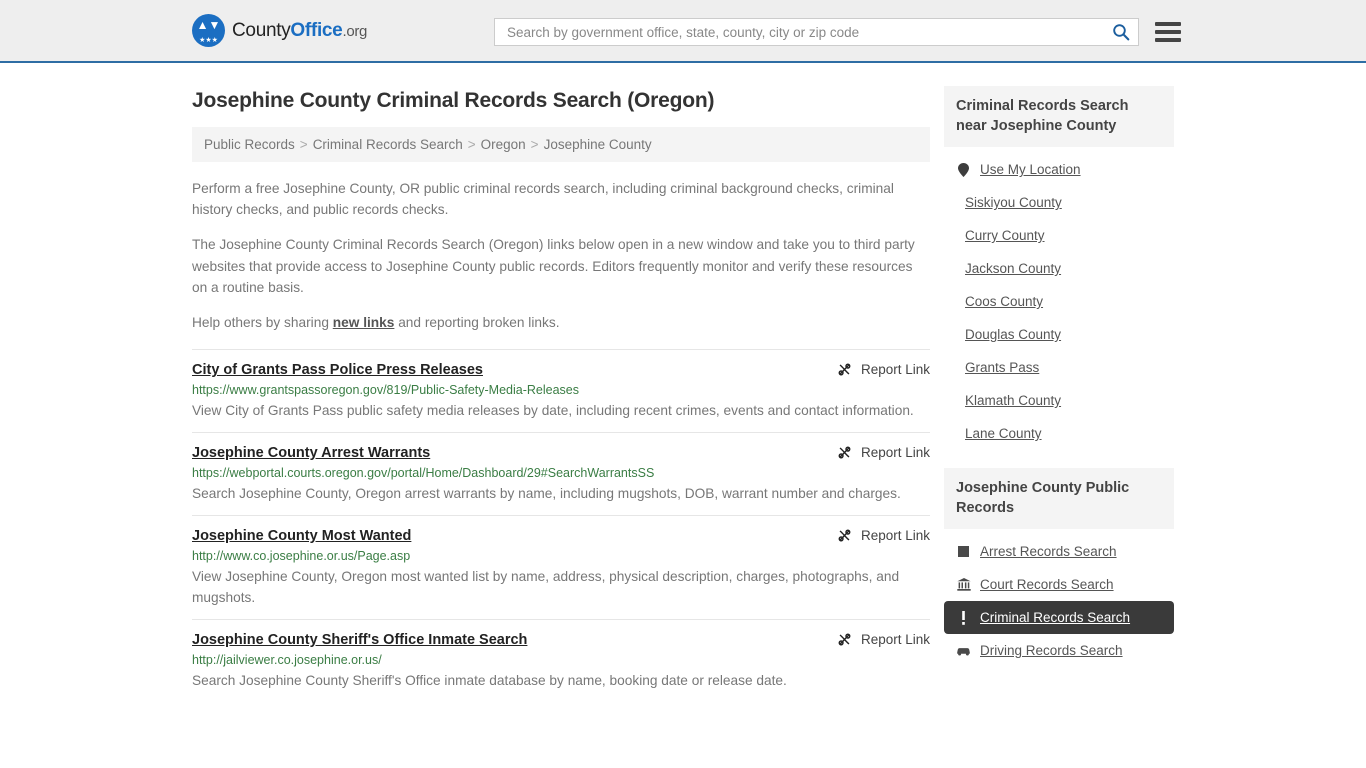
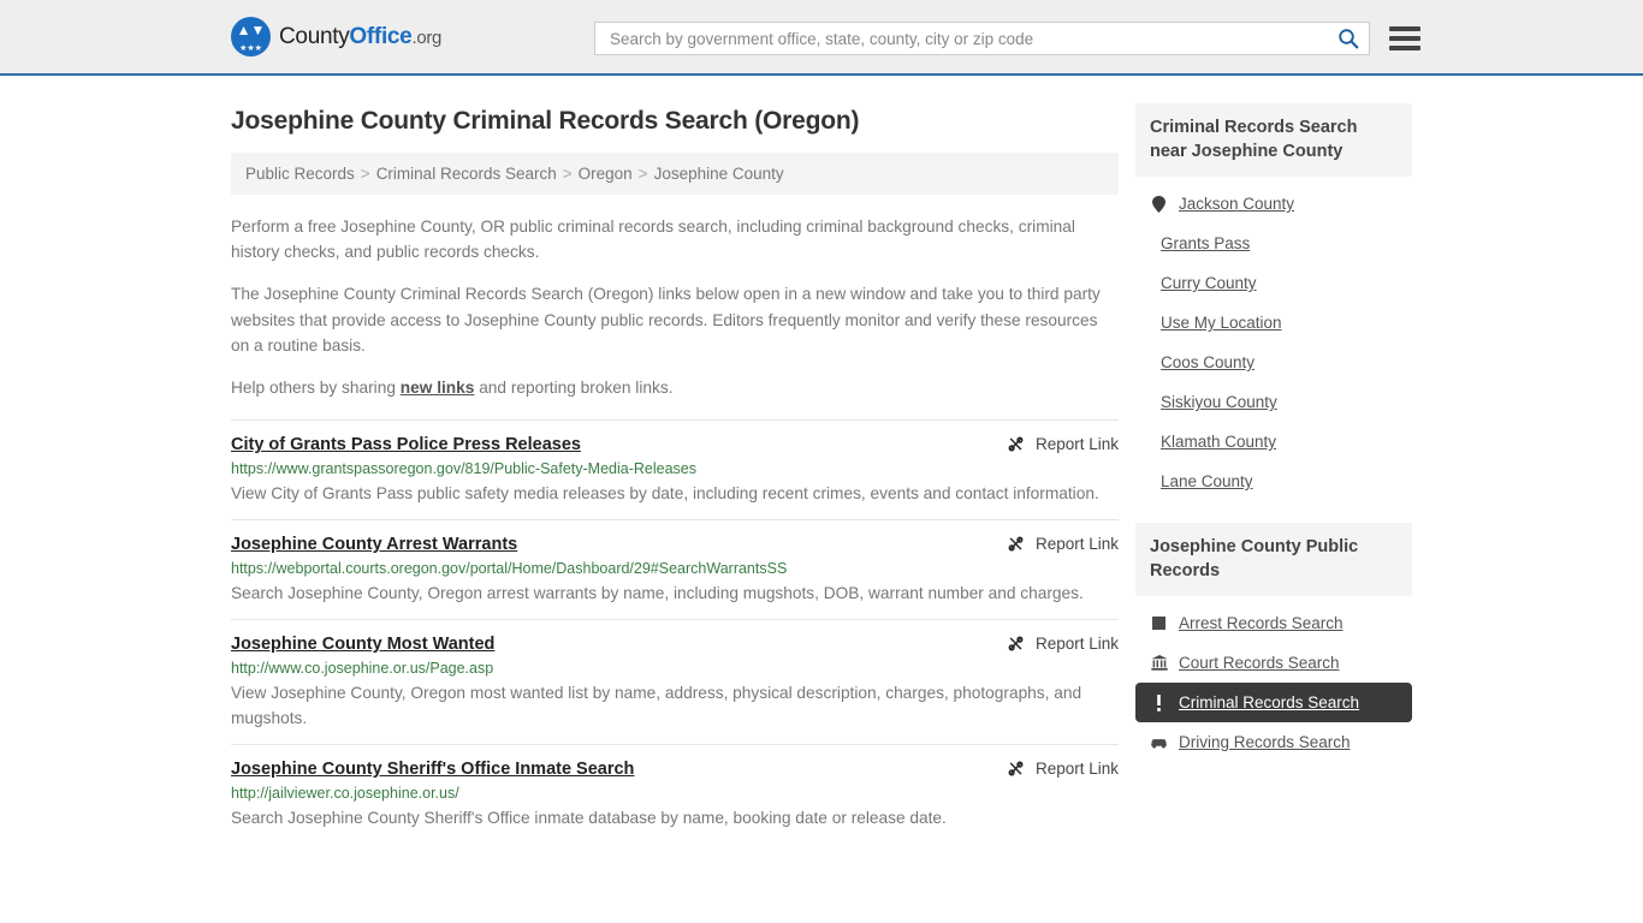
  ▲▼
  CountyOffice.org
  Search by government office, state, county, city or zip code
  Josephine County Criminal Records Search (Oregon)
  Public Records > Criminal Records Search > Oregon > Josephine County
  Perform a free Josephine County, OR public criminal records search, including criminal background checks, criminal history checks, and public records checks.
  The Josephine County Criminal Records Search (Oregon) links below open in a new window and take you to third party websites that provide access to Josephine County public records. Editors frequently monitor and verify these resources on a routine basis.
  Help others by sharing new links and reporting broken links.
  City of Grants Pass Police Press Releases
  Report Link
  https://www.grantspassoregon.gov/819/Public-Safety-Media-Releases
  View City of Grants Pass public safety media releases by date, including recent crimes, events and contact information.
  Josephine County Arrest Warrants
  Report Link
  https://webportal.courts.oregon.gov/portal/Home/Dashboard/29#SearchWarrantsSS
  Search Josephine County, Oregon arrest warrants by name, including mugshots, DOB, warrant number and charges.
  Josephine County Most Wanted
  Report Link
  http://www.co.josephine.or.us/Page.asp
  View Josephine County, Oregon most wanted list by name, address, physical description, charges, photographs, and mugshots.
  Josephine County Sheriff's Office Inmate Search
  Report Link
  http://jailviewer.co.josephine.or.us/
  Search Josephine County Sheriff's Office inmate database by name, booking date or release date.
  Criminal Records Search near Josephine County
- Use My Location
+ Jackson County
- Siskiyou County
+ Grants Pass
  Curry County
- Jackson County
+ Use My Location
  Coos County
- Douglas County
- Grants Pass
+ Siskiyou County
  Klamath County
  Lane County
  Josephine County Public Records
  Arrest Records Search
  Court Records Search
  Criminal Records Search
  Driving Records Search
